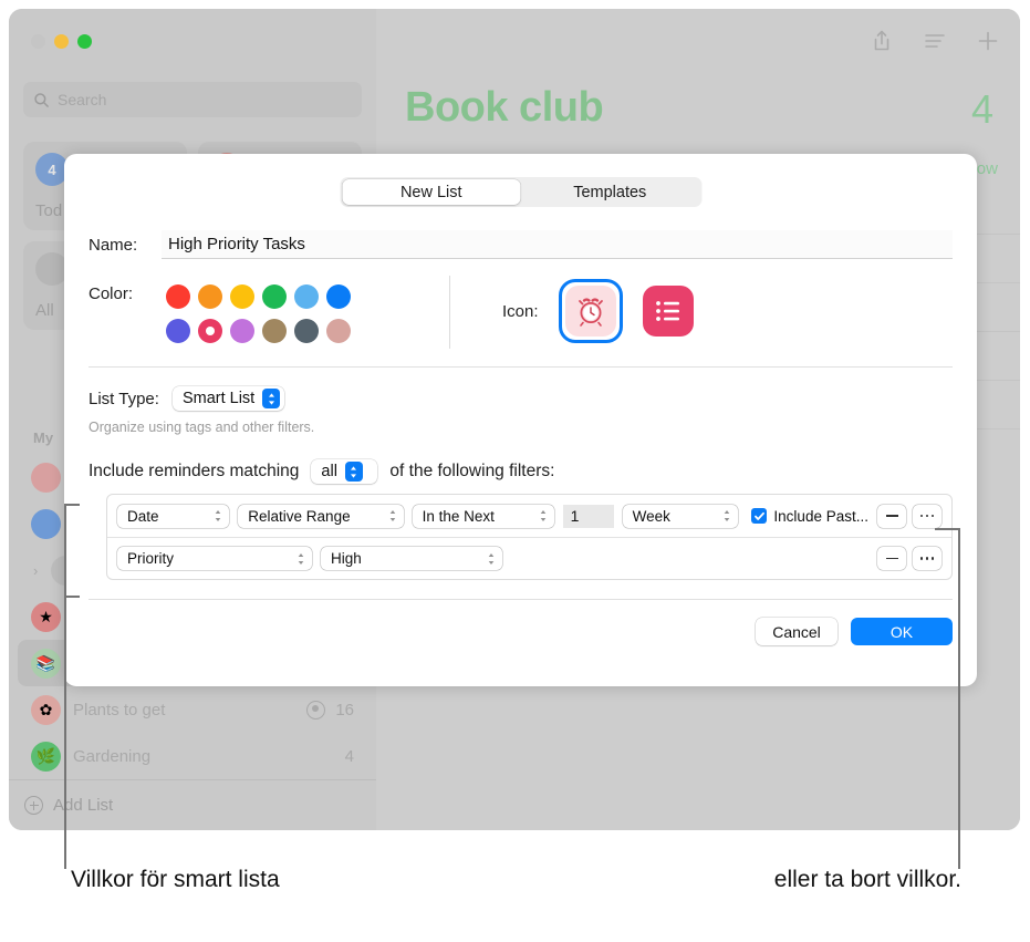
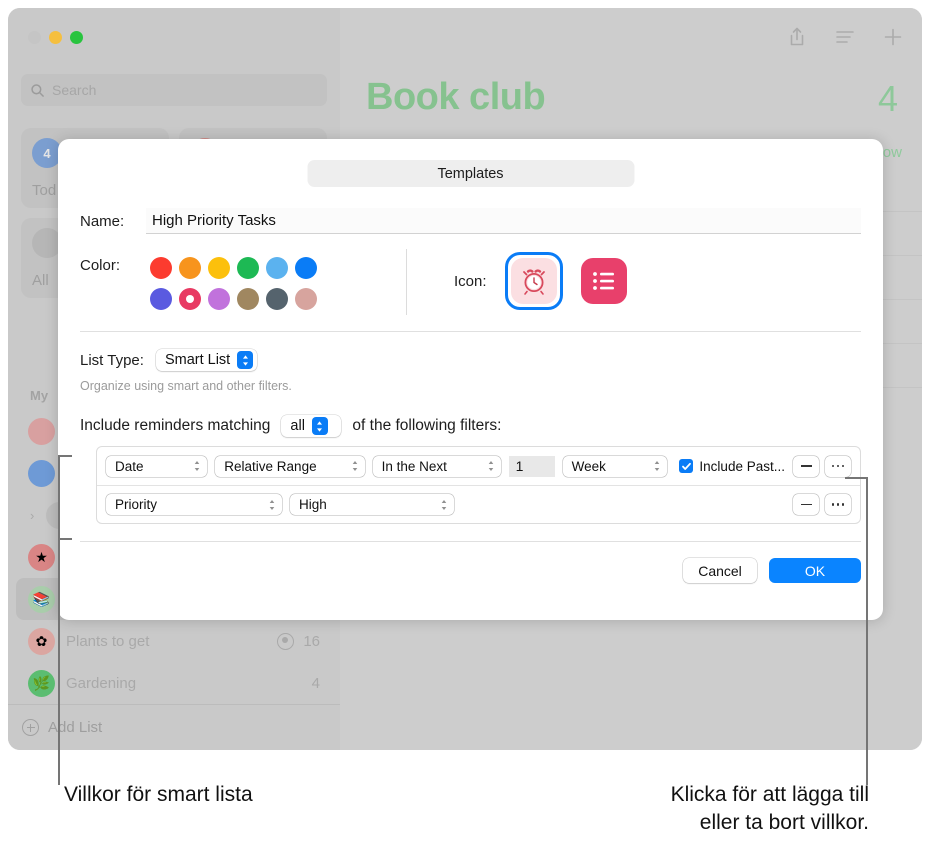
  Search
  4
  Tod
  All
  My
  ›
  ★
  📚
  ✿
  Plants to get
  16
  🌿
  Gardening
  4
  Add List
  Book club
  4
- New List
  Templates
  Name:
  High Priority Tasks
  Color:
  Icon:
  List Type:
  Smart List
- Organize using tags and other filters.
+ Organize using smart and other filters.
  Include reminders matching
  all
  of the following filters:
  Date
  Relative Range
  In the Next
  1
  Week
  Include Past...
  Priority
  High
  Cancel
  OK
  Villkor för smart lista
+ Klicka för att lägga till
  eller ta bort villkor.
